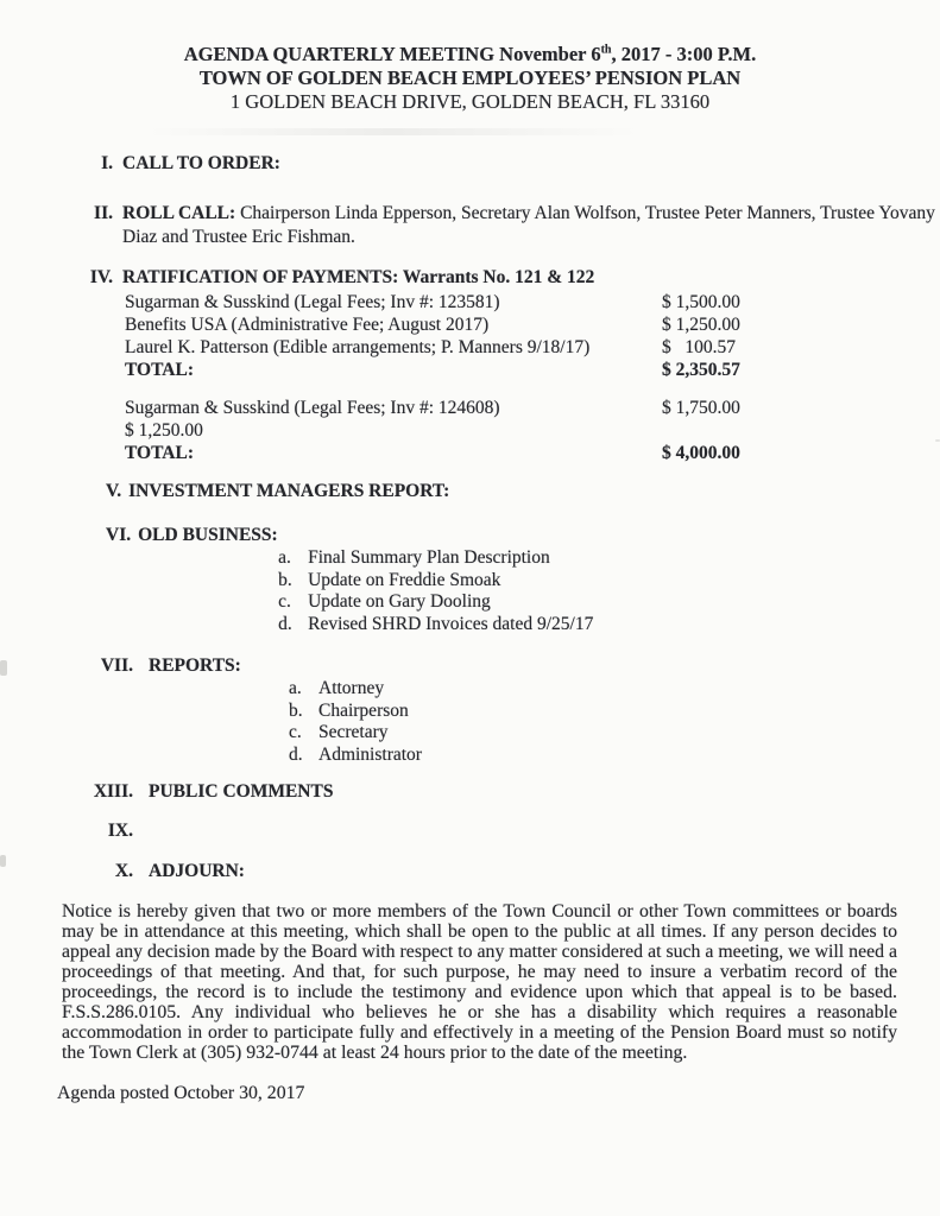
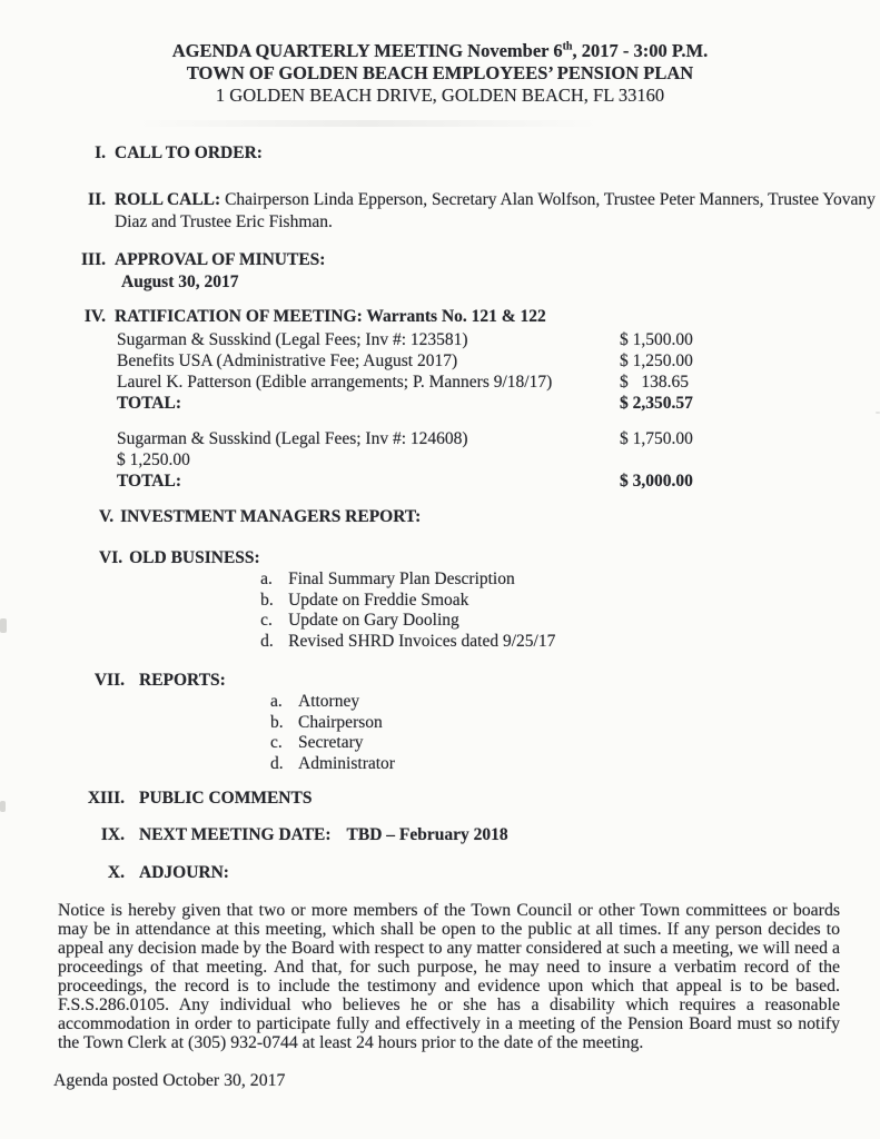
  AGENDA QUARTERLY MEETING November 6th, 2017 - 3:00 P.M.
  TOWN OF GOLDEN BEACH EMPLOYEES’ PENSION PLAN
  1 GOLDEN BEACH DRIVE, GOLDEN BEACH, FL 33160
  I.
  CALL TO ORDER:
  II.
  ROLL CALL: Chairperson Linda Epperson, Secretary Alan Wolfson, Trustee Peter Manners, Trustee Yovany Diaz and Trustee Eric Fishman.
+ III.
+ APPROVAL OF MINUTES:
+ August 30, 2017
  IV.
- RATIFICATION OF PAYMENTS: Warrants No. 121 & 122
+ RATIFICATION OF MEETING: Warrants No. 121 & 122
  Sugarman & Susskind (Legal Fees; Inv #: 123581)
  $ 1,500.00
  Benefits USA (Administrative Fee; August 2017)
  $ 1,250.00
  Laurel K. Patterson (Edible arrangements; P. Manners 9/18/17)
- $ 100.57
+ $ 138.65
  TOTAL:
  $ 2,350.57
  Sugarman & Susskind (Legal Fees; Inv #: 124608)
  $ 1,750.00
  $ 1,250.00
  TOTAL:
- $ 4,000.00
+ $ 3,000.00
  V.
  INVESTMENT MANAGERS REPORT:
  VI.
  OLD BUSINESS:
  a.
  Final Summary Plan Description
  b.
  Update on Freddie Smoak
  c.
  Update on Gary Dooling
  d.
  Revised SHRD Invoices dated 9/25/17
  VII.
  REPORTS:
  a.
  Attorney
  b.
  Chairperson
  c.
  Secretary
  d.
  Administrator
  XIII.
  PUBLIC COMMENTS
  IX.
+ NEXT MEETING DATE: TBD – February 2018
  X.
  ADJOURN:
  Notice is hereby given that two or more members of the Town Council or other Town committees or boards may be in attendance at this meeting, which shall be open to the public at all times. If any person decides to appeal any decision made by the Board with respect to any matter considered at such a meeting, we will need a proceedings of that meeting. And that, for such purpose, he may need to insure a verbatim record of the proceedings, the record is to include the testimony and evidence upon which that appeal is to be based. F.S.S.286.0105. Any individual who believes he or she has a disability which requires a reasonable accommodation in order to participate fully and effectively in a meeting of the Pension Board must so notify the Town Clerk at (305) 932-0744 at least 24 hours prior to the date of the meeting.
  Agenda posted October 30, 2017
